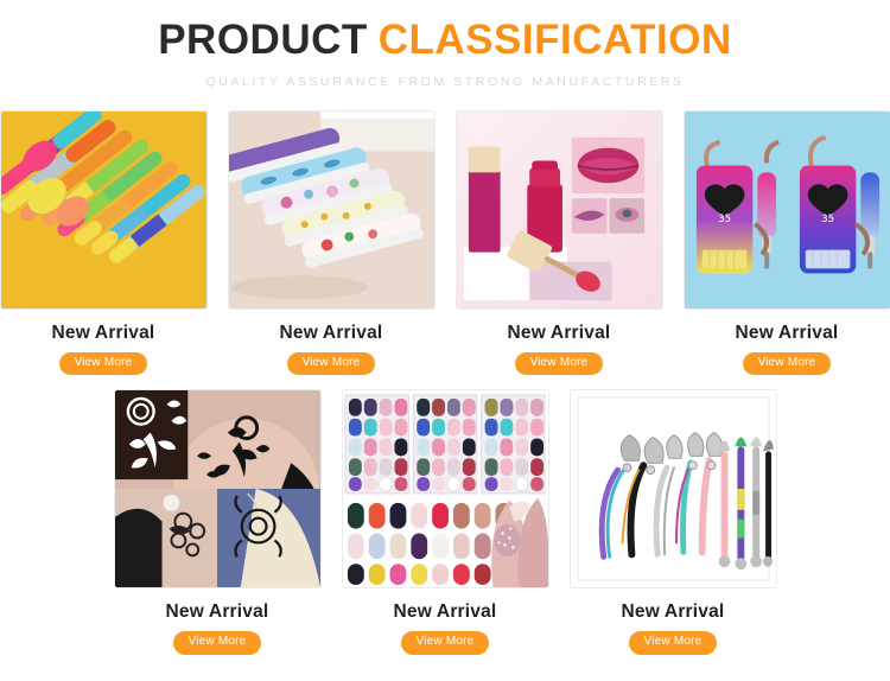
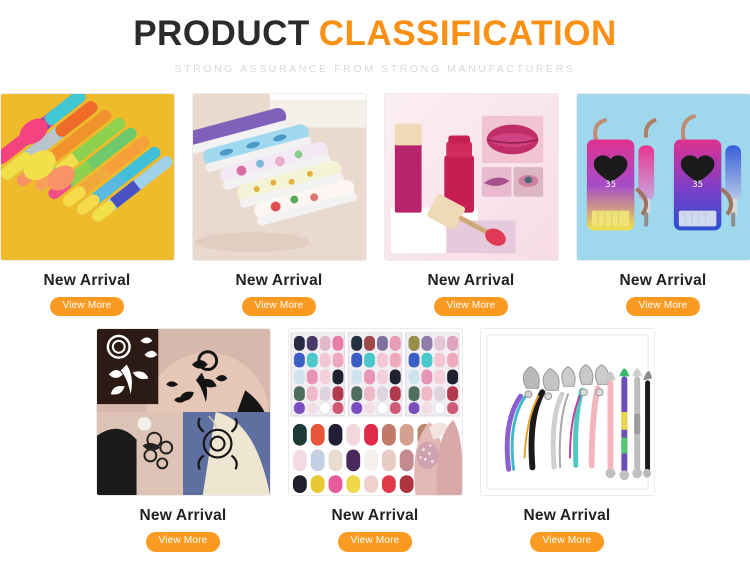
  PRODUCT CLASSIFICATION
- QUALITY ASSURANCE FROM STRONG MANUFACTURERS
+ STRONG ASSURANCE FROM STRONG MANUFACTURERS
  New Arrival
  View More
  New Arrival
  View More
  New Arrival
  View More
  35
  35
  New Arrival
  View More
  New Arrival
  View More
  New Arrival
  View More
  New Arrival
  View More
